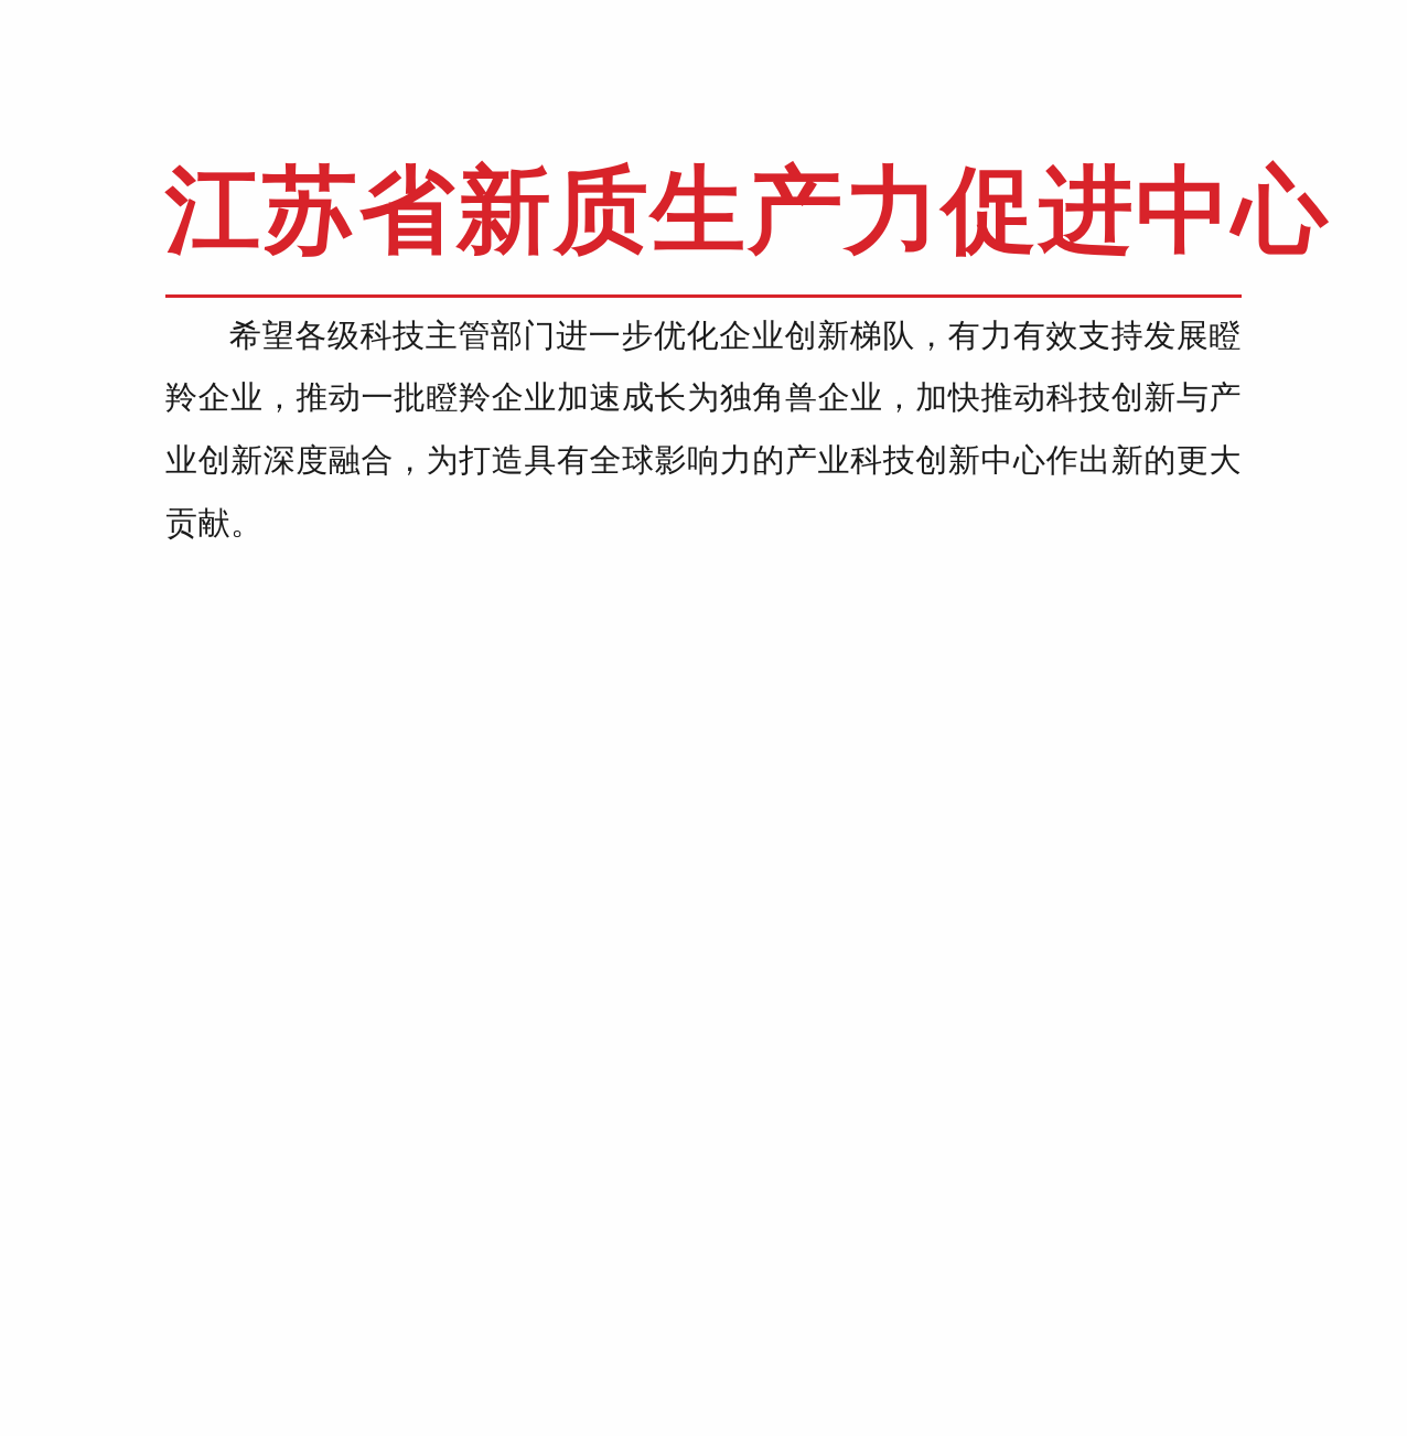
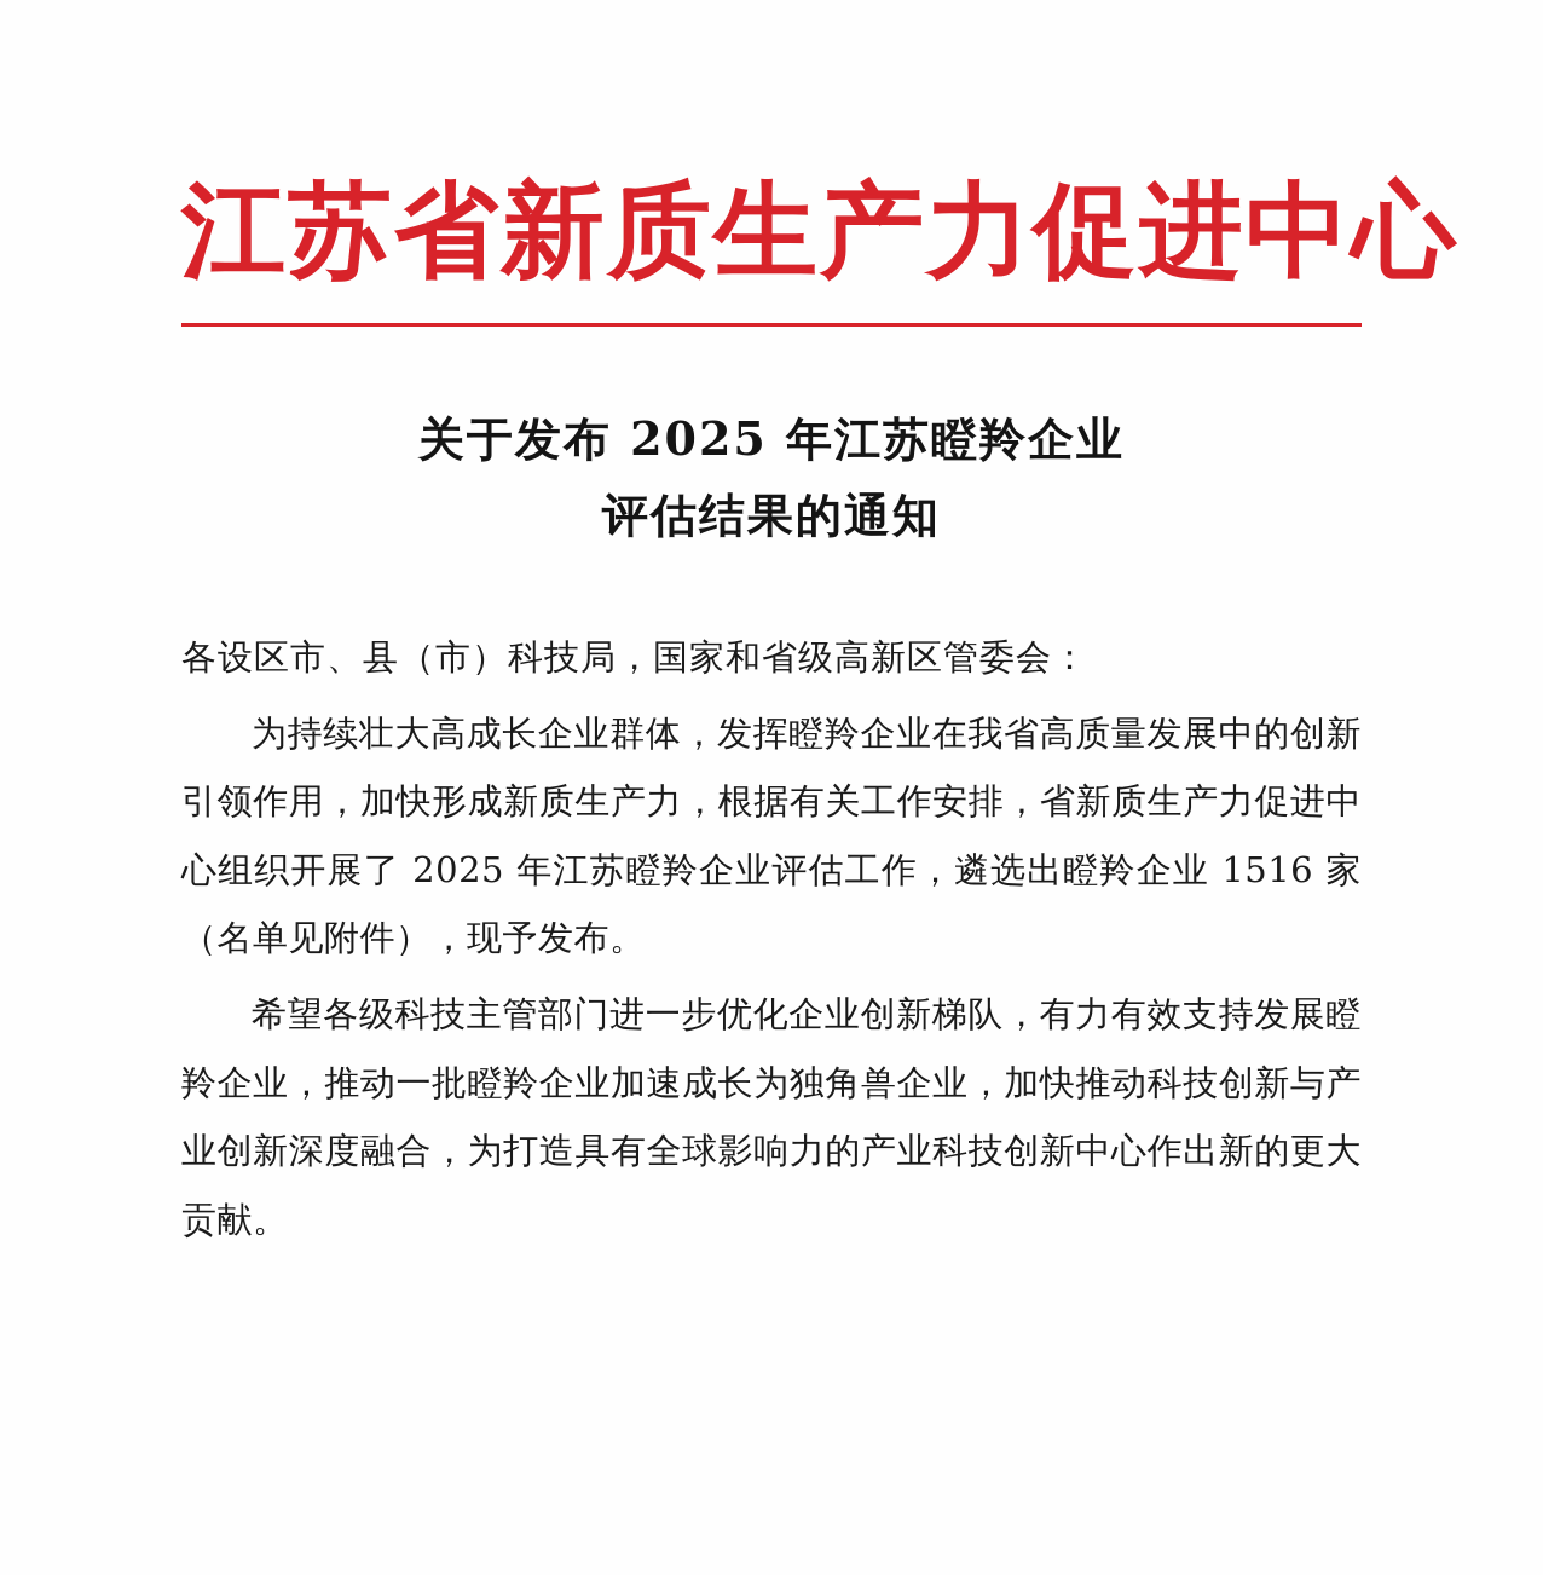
  江苏省新质生产力促进中心
+ 关于发布 2025 年江苏瞪羚企业
+ 评估结果的通知
+ 各设区市、县（市）科技局，国家和省级高新区管委会：
+ 为持续壮大高成长企业群体，发挥瞪羚企业在我省高质量发展中的创新引领作用，加快形成新质生产力，根据有关工作安排，省新质生产力促进中心组织开展了 2025 年江苏瞪羚企业评估工作，遴选出瞪羚企业 1516 家（名单见附件），现予发布。
  希望各级科技主管部门进一步优化企业创新梯队，有力有效支持发展瞪羚企业，推动一批瞪羚企业加速成长为独角兽企业，加快推动科技创新与产业创新深度融合，为打造具有全球影响力的产业科技创新中心作出新的更大贡献。
